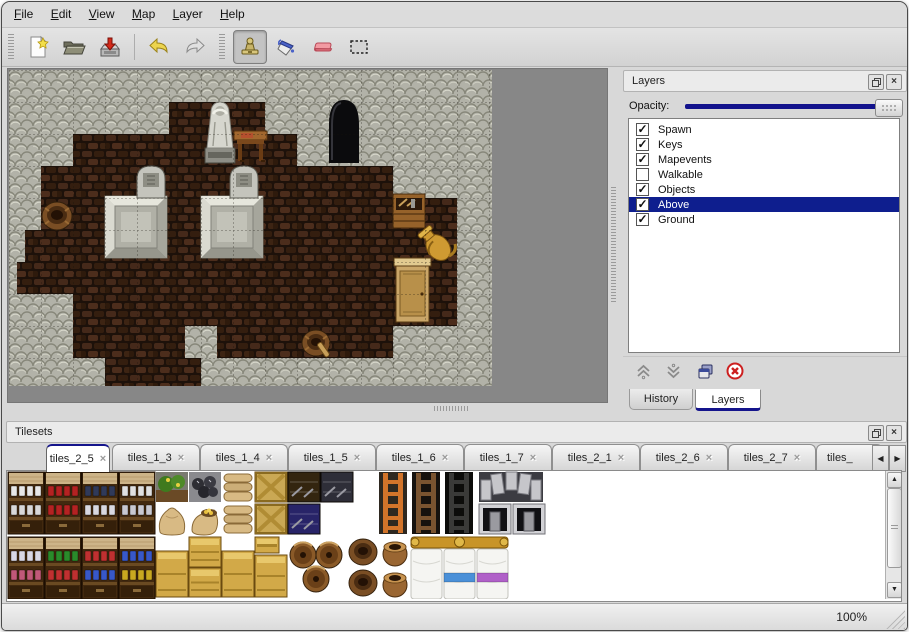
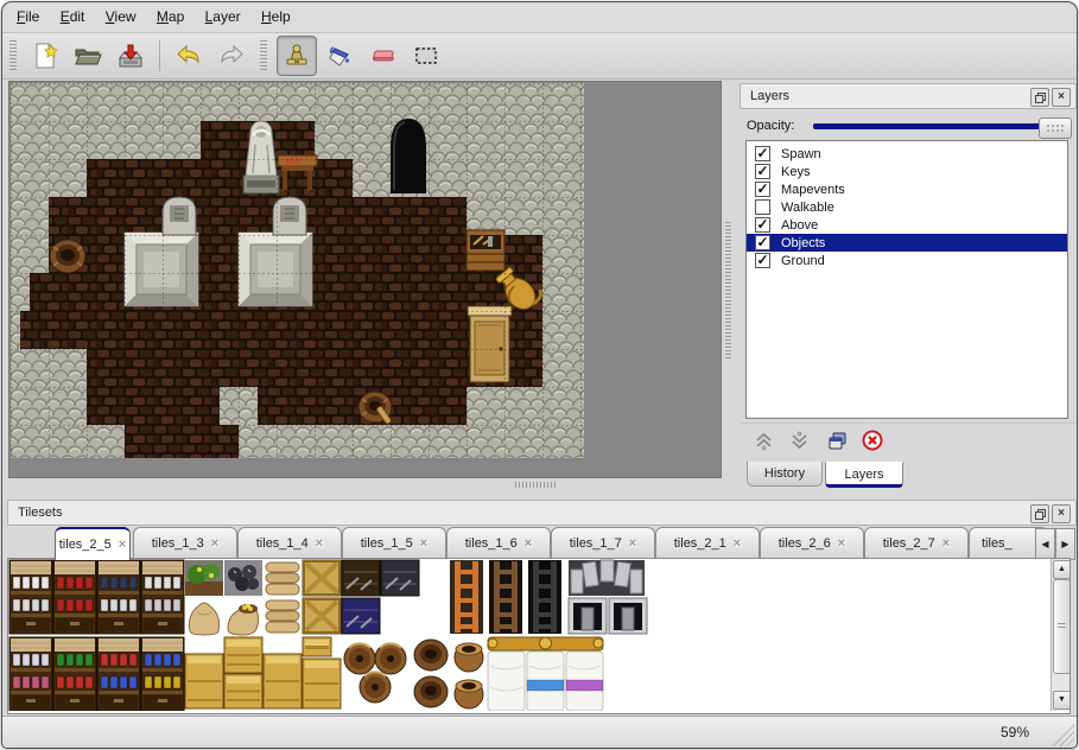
  File Edit View Map Layer Help
  Layers
  ×
  Opacity:
  ✓
  Spawn
  ✓
  Keys
  ✓
  Mapevents
  Walkable
  ✓
- Objects
+ Above
  ✓
- Above
+ Objects
  ✓
  Ground
  History
  Layers
  Tilesets
  ×
  tiles_2_5
  ×
  tiles_1_3
  ×
  tiles_1_4
  ×
  tiles_1_5
  ×
  tiles_1_6
  ×
  tiles_1_7
  ×
  tiles_2_1
  ×
  tiles_2_6
  ×
  tiles_2_7
  ×
  tiles_
  ◀
  ▶
- 100%
+ 59%
